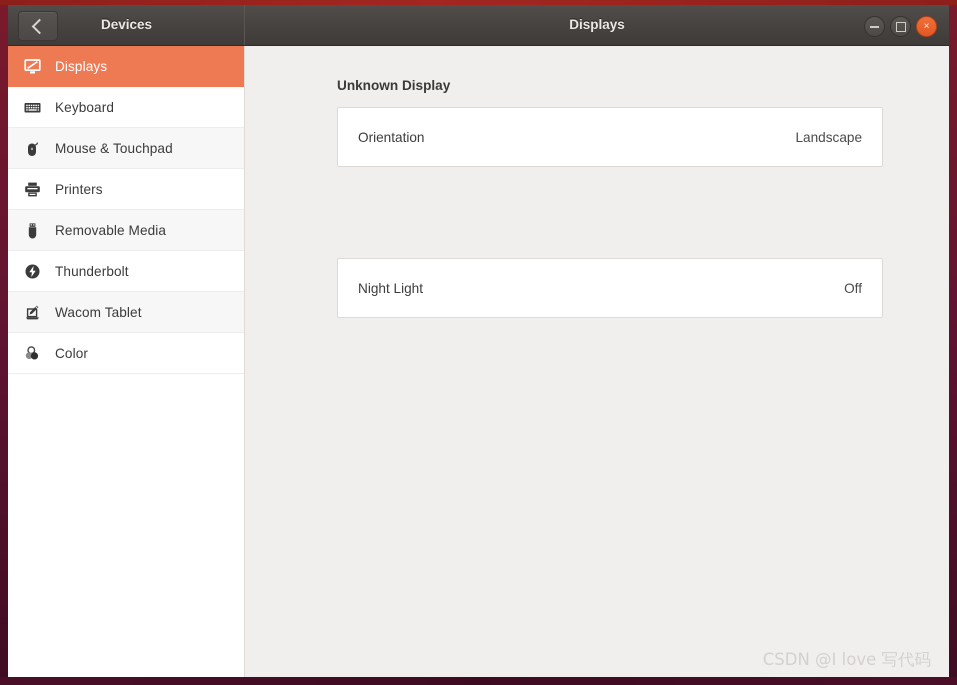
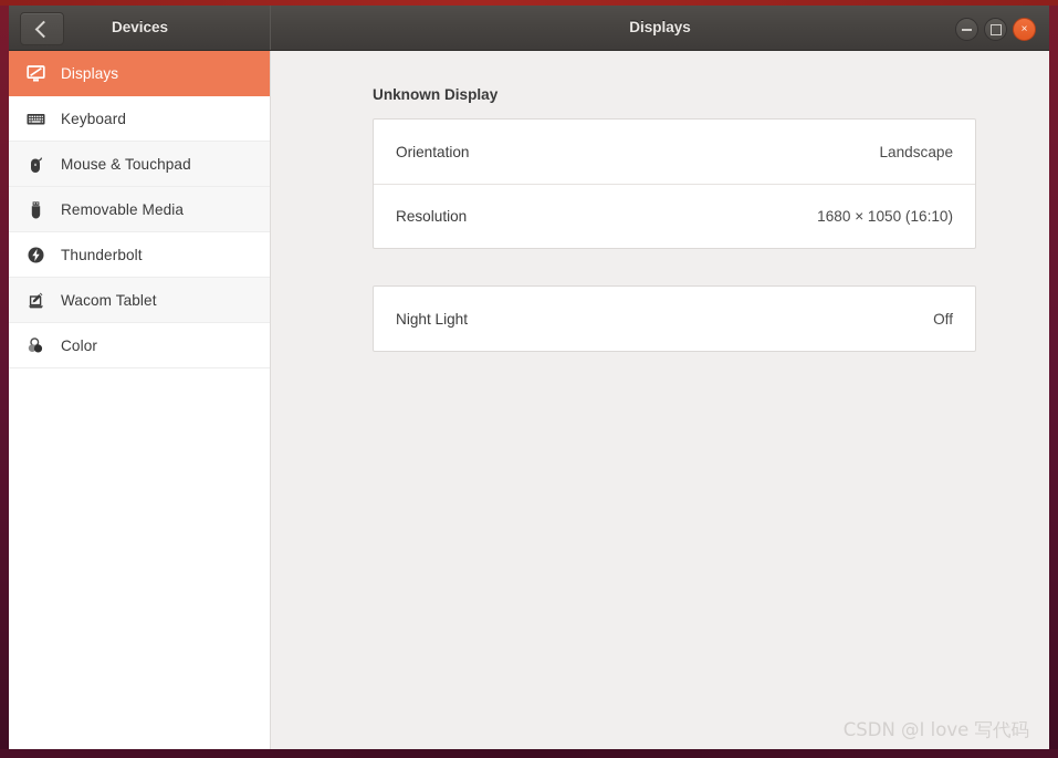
  Devices
  Displays
  ×
  Displays
  Keyboard
  Mouse & Touchpad
- Printers
  Removable Media
  Thunderbolt
  Wacom Tablet
  Color
  Unknown Display
  Orientation
  Landscape
+ Resolution
+ 1680 × 1050 (16:10)
  Night Light
  Off
  CSDN @I love 写代码
